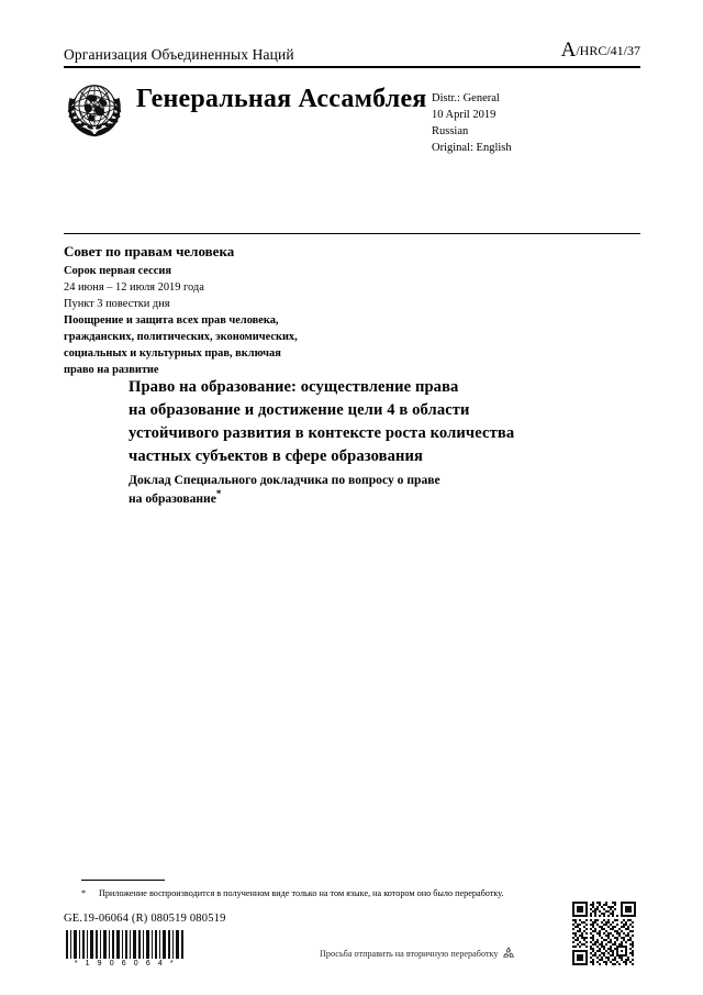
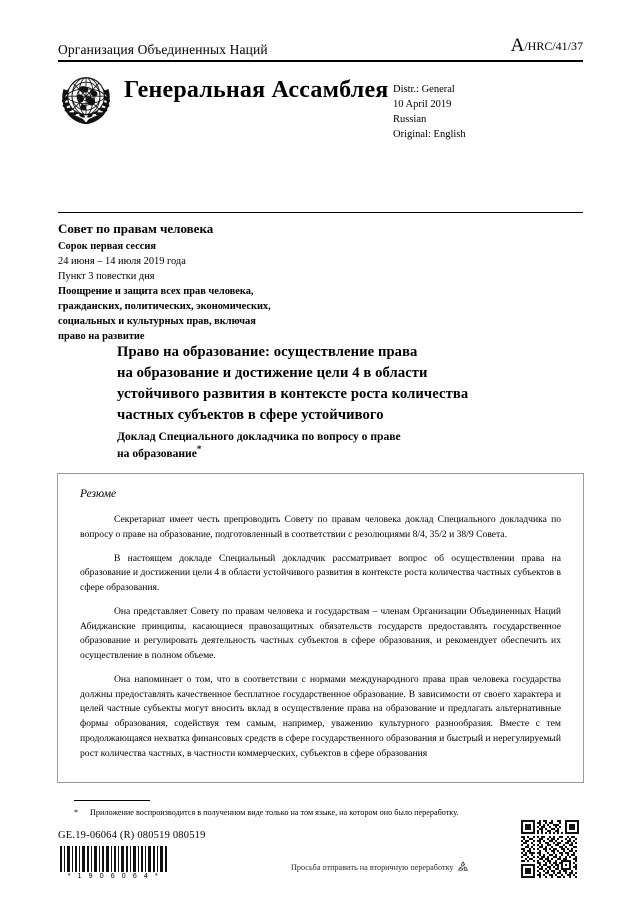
  Организация Объединенных Наций
  A/HRC/41/37
  Генеральная Ассамблея
  Distr.: General
  10 April 2019
  Russian
  Original: English
  Совет по правам человека
  Сорок первая сессия
- 24 июня – 12 июля 2019 года
+ 24 июня – 14 июля 2019 года
  Пункт 3 повестки дня
  Поощрение и защита всех прав человека,
  гражданских, политических, экономических,
  социальных и культурных прав, включая
  право на развитие
  Право на образование: осуществление права
  на образование и достижение цели 4 в области
  устойчивого развития в контексте роста количества
- частных субъектов в сфере образования
+ частных субъектов в сфере устойчивого
  Доклад Специального докладчика по вопросу о праве
  на образование*
+ Резюме
+ Секретариат имеет честь препроводить Совету по правам человека доклад Специального докладчика по вопросу о праве на образование, подготовленный в соответствии с резолюциями 8/4, 35/2 и 38/9 Совета.
+ В настоящем докладе Специальный докладчик рассматривает вопрос об осуществлении права на образование и достижении цели 4 в области устойчивого развития в контексте роста количества частных субъектов в сфере образования.
+ Она представляет Совету по правам человека и государствам – членам Организации Объединенных Наций Абиджанские принципы, касающиеся правозащитных обязательств государств предоставлять государственное образование и регулировать деятельность частных субъектов в сфере образования, и рекомендует обеспечить их осуществление в полном объеме.
+ Она напоминает о том, что в соответствии с нормами международного права прав человека государства должны предоставлять качественное бесплатное государственное образование. В зависимости от своего характера и целей частные субъекты могут вносить вклад в осуществление права на образование и предлагать альтернативные формы образования, содействуя тем самым, например, уважению культурного разнообразия. Вместе с тем продолжающаяся нехватка финансовых средств в сфере государственного образования и быстрый и нерегулируемый рост количества частных, в частности коммерческих, субъектов в сфере образования
  * Приложение воспроизводится в полученном виде только на том языке, на котором оно было переработку.
  GE.19-06064 (R) 080519 080519
  Просьба отправить на вторичную переработку
